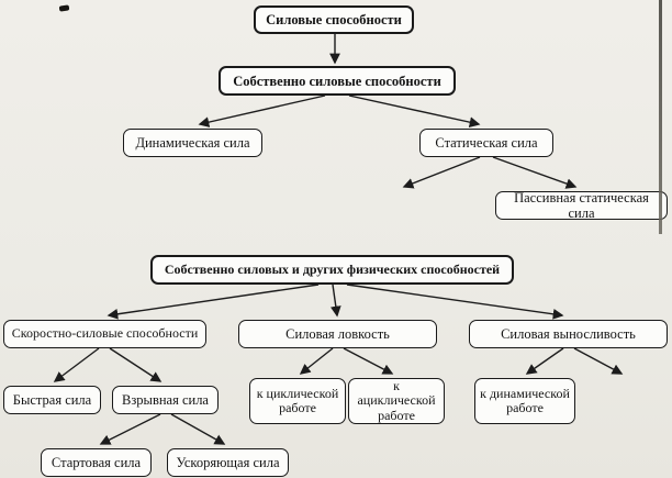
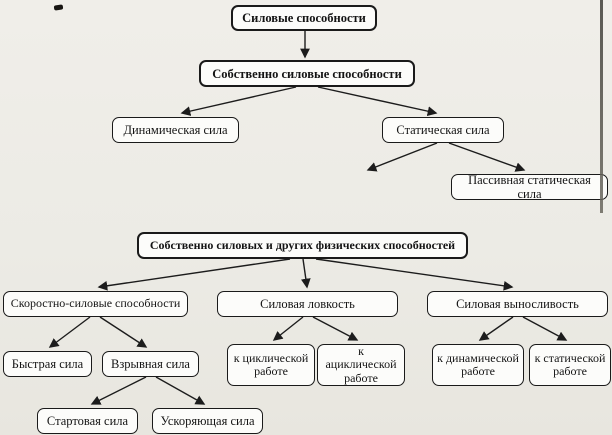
  Силовые способности
  Собственно силовые способности
  Динамическая сила
  Статическая сила
  Пассивная статическая сила
  Собственно силовых и других физических способностей
  Скоростно-силовые способности
  Силовая ловкость
  Силовая выносливость
  Быстрая сила
  Взрывная сила
  к циклической работе
  к ациклической работе
  к динамической работе
+ к статической работе
  Стартовая сила
  Ускоряющая сила
